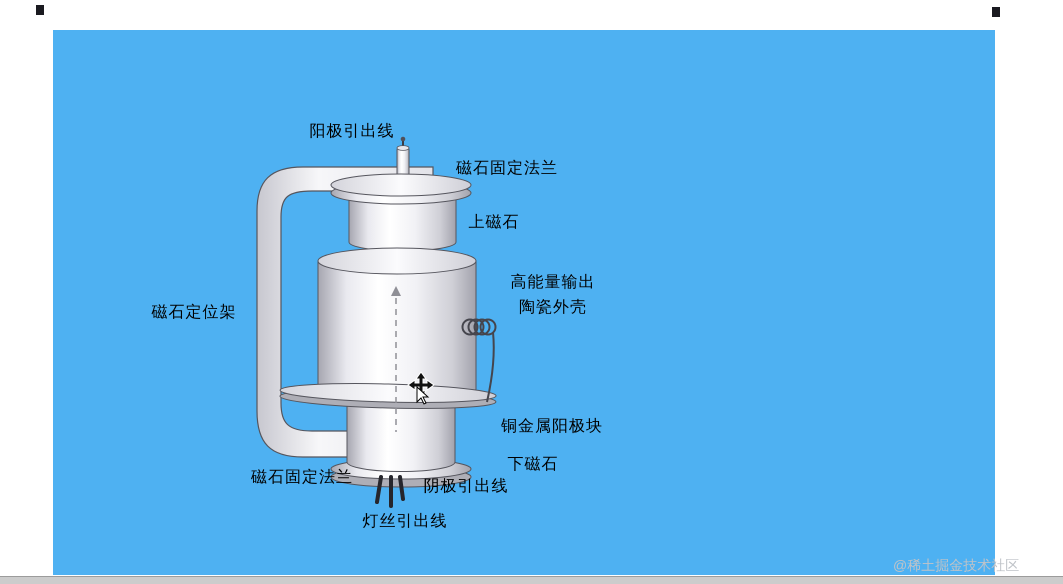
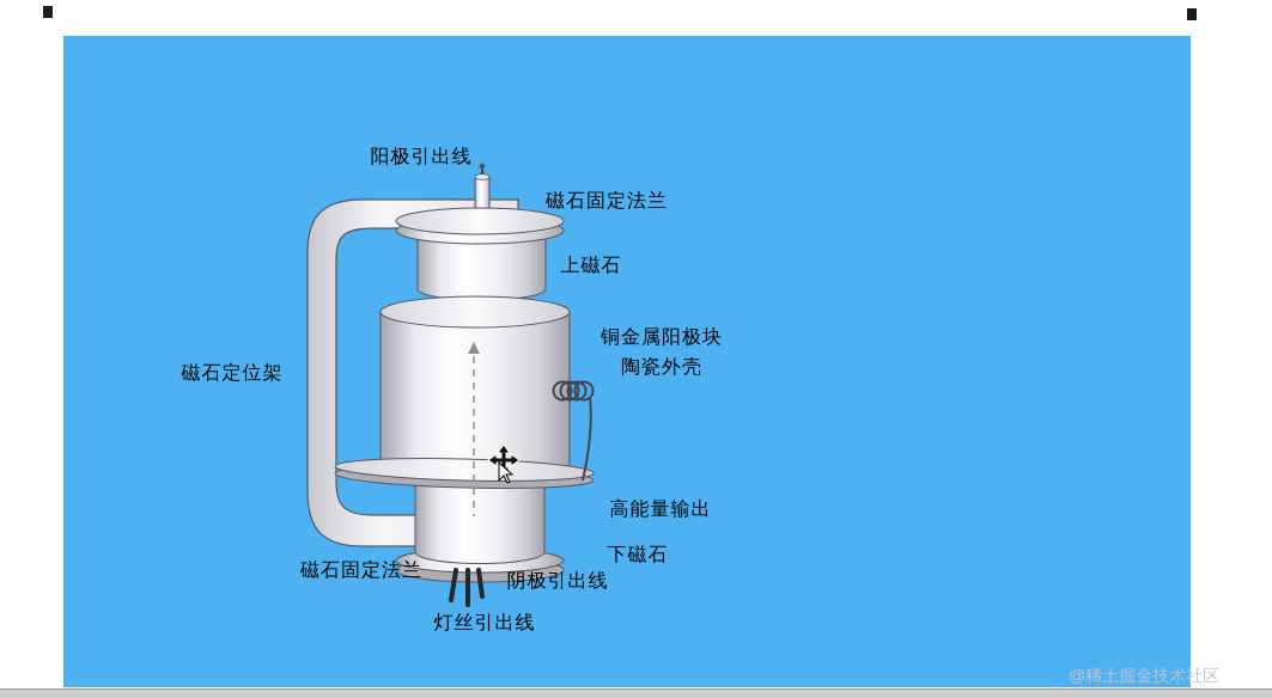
  阳极引出线
  磁石固定法兰
  上磁石
- 高能量输出
+ 铜金属阳极块
  陶瓷外壳
  磁石定位架
- 铜金属阳极块
+ 高能量输出
  下磁石
  磁石固定法兰
  阴极引出线
  灯丝引出线
  @稀土掘金技术社区
